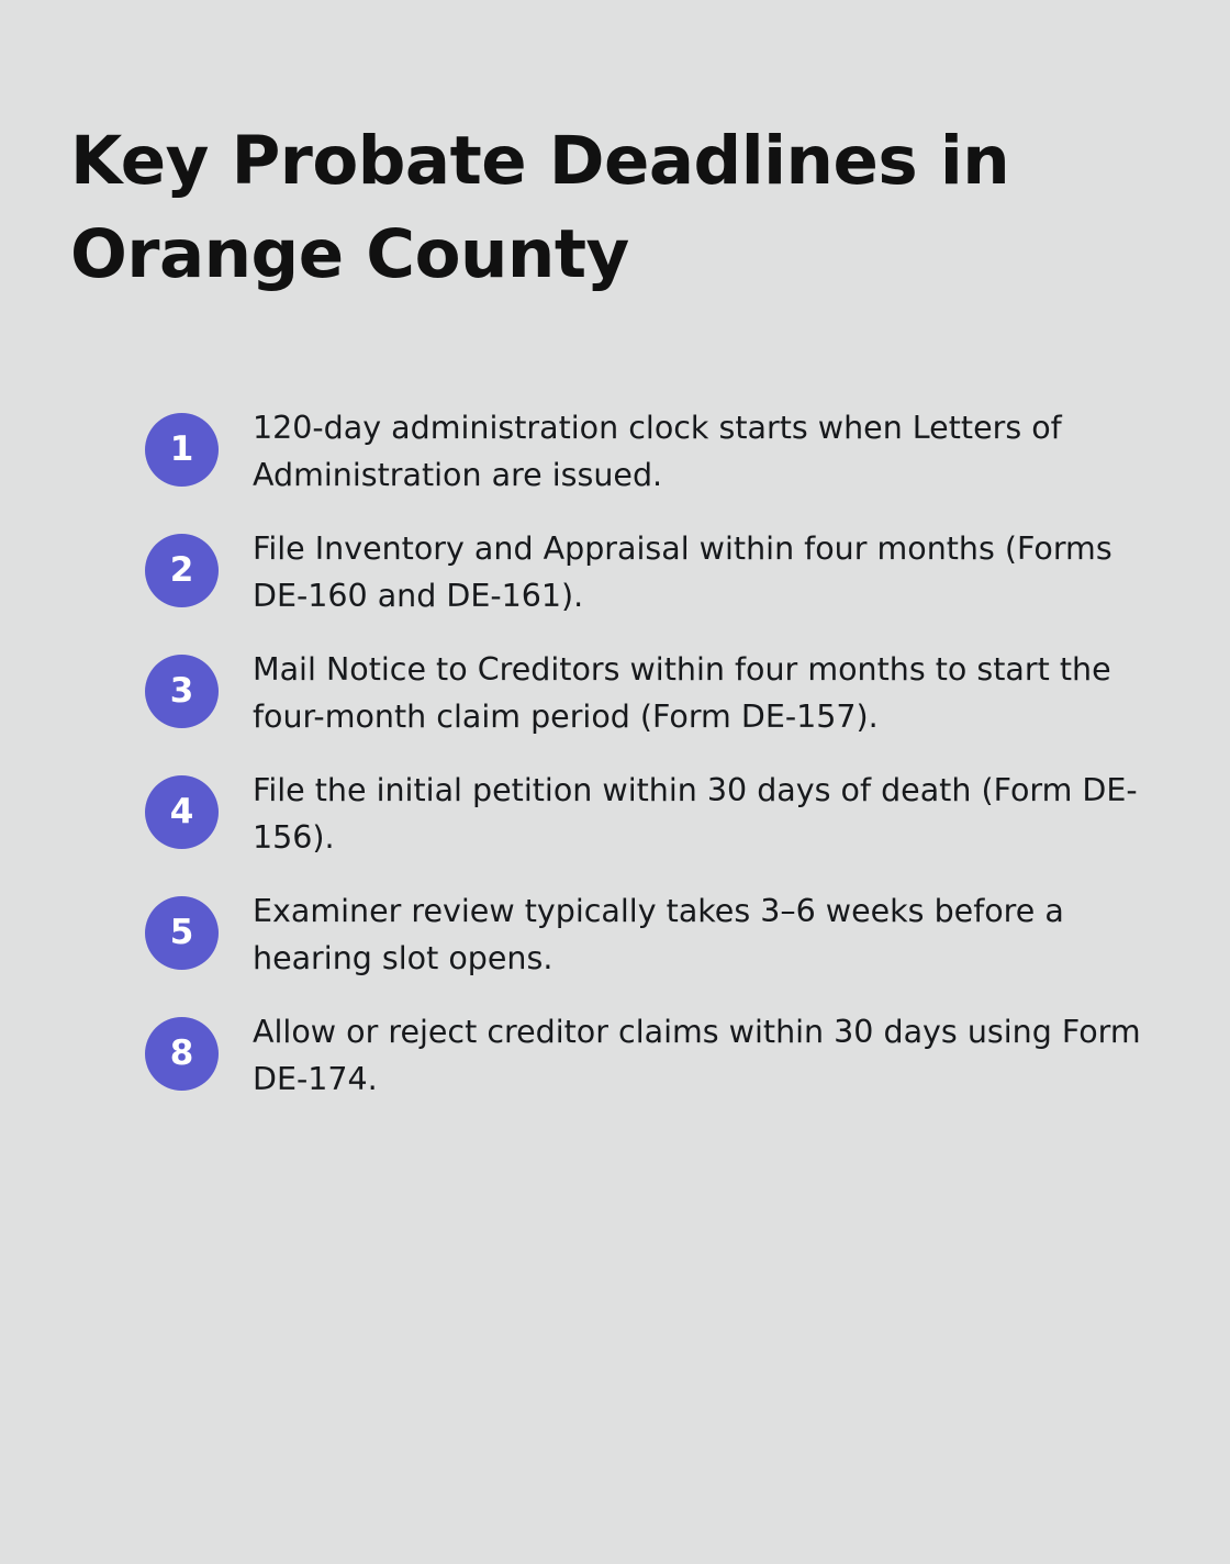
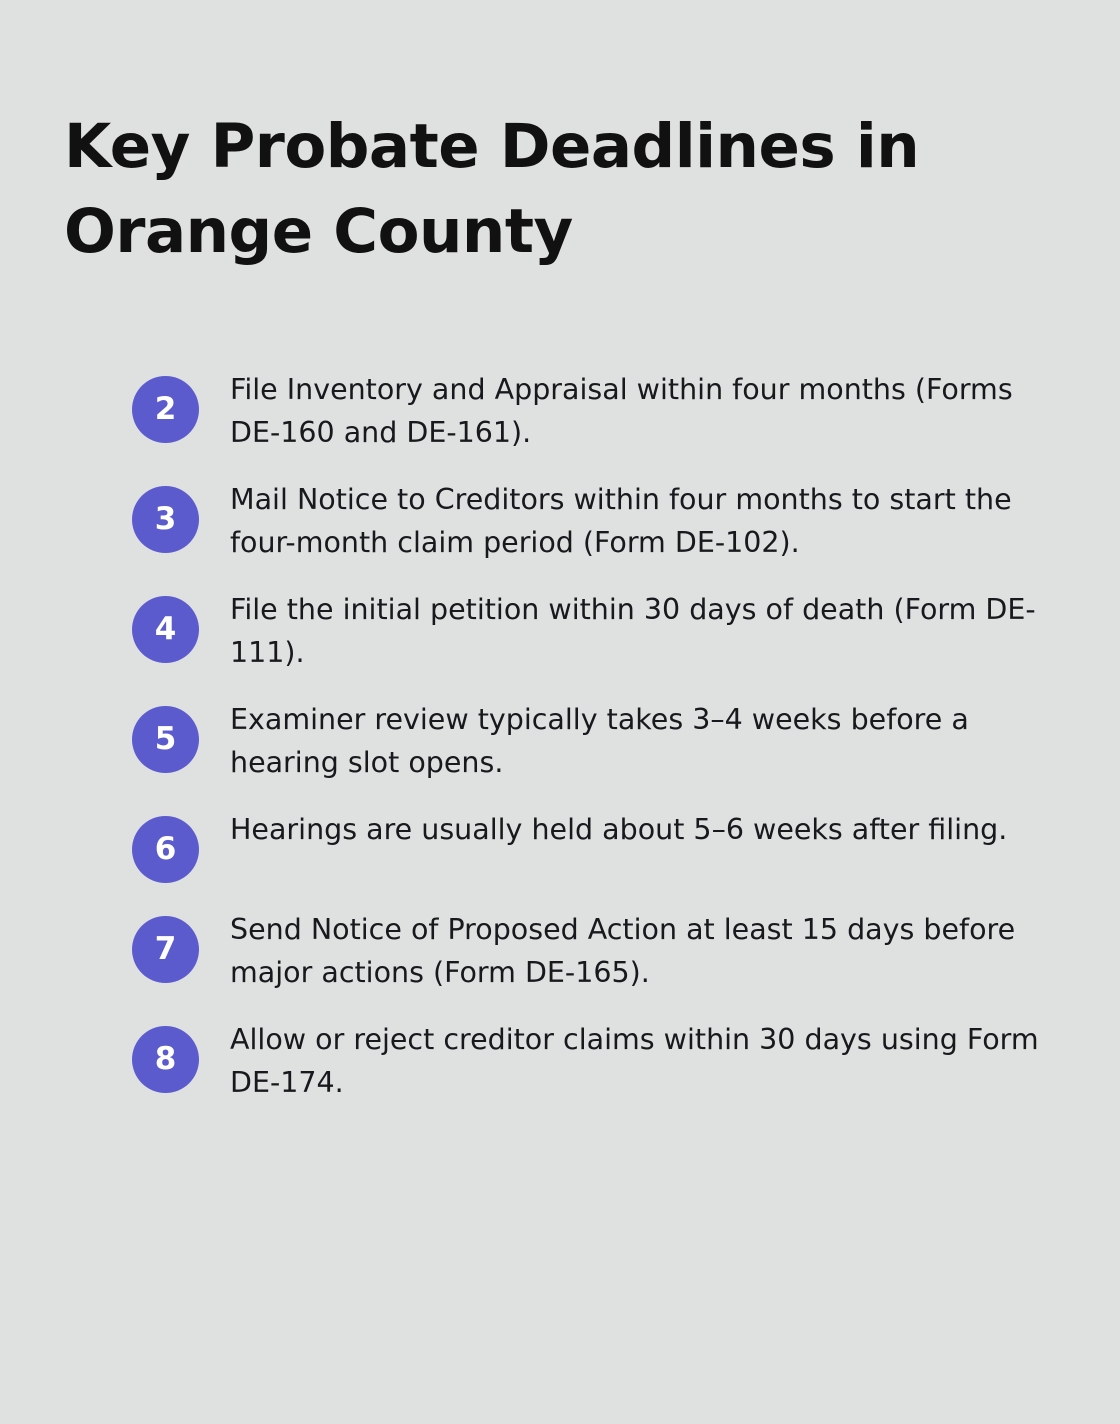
  Key Probate Deadlines in
  Orange County
- 1
- 120-day administration clock starts when Letters of Administration are issued.
  2
  File Inventory and Appraisal within four months (Forms DE-160 and DE-161).
  3
- Mail Notice to Creditors within four months to start the four-month claim period (Form DE-157).
+ Mail Notice to Creditors within four months to start the four-month claim period (Form DE-102).
  4
- File the initial petition within 30 days of death (Form DE-156).
+ File the initial petition within 30 days of death (Form DE-111).
  5
- Examiner review typically takes 3–6 weeks before a hearing slot opens.
+ Examiner review typically takes 3–4 weeks before a hearing slot opens.
+ 6
+ Hearings are usually held about 5–6 weeks after filing.
+ 7
+ Send Notice of Proposed Action at least 15 days before major actions (Form DE-165).
  8
  Allow or reject creditor claims within 30 days using Form DE-174.
